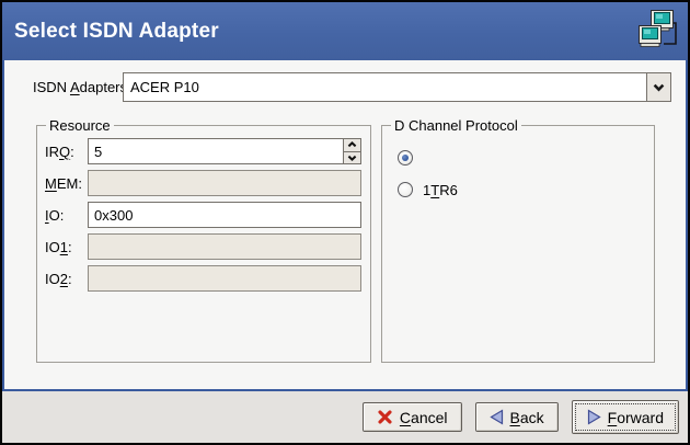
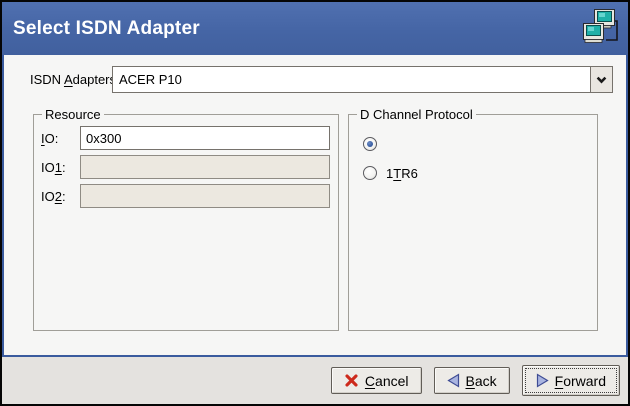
  Select ISDN Adapter
  ISDN Adapter
  ACER P10
  Resource
- IRQ:
- 5
- MEM:
  IO:
  0x300
  IO1:
  IO2:
  D Channel Protocol
  1TR6
  Cancel
  Back
  Forward
